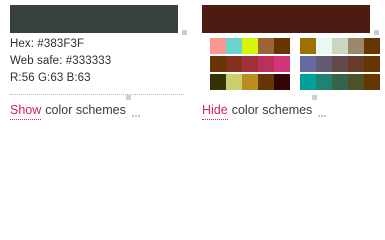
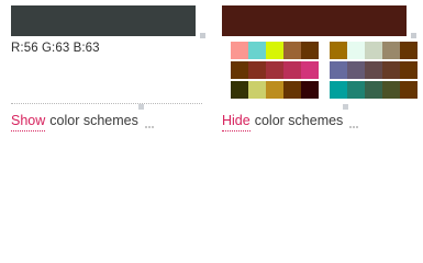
- Hex: #383F3F
- Web safe: #333333
  R:56 G:63 B:63
  Show
  color schemes
  Hide
  color schemes
